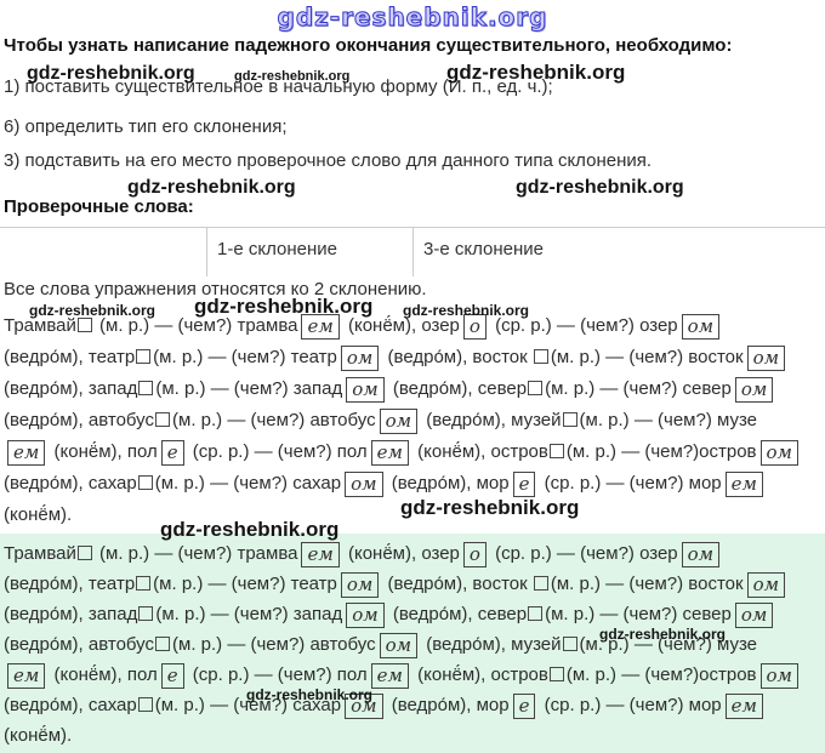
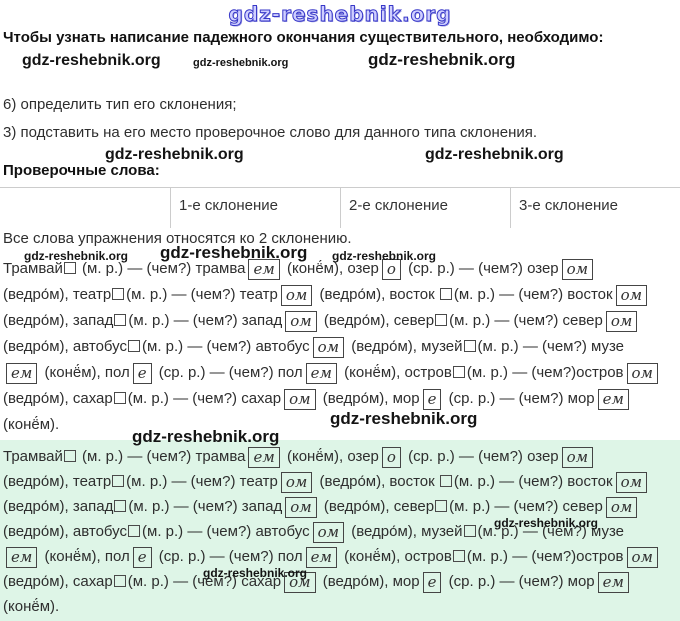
  Чтобы узнать написание падежного окончания существительного, необходимо:
- 1) поставить существительное в начальную форму (И. п., ед. ч.);
  6) определить тип его склонения;
  3) подставить на его место проверочное слово для данного типа склонения.
  Проверочные слова:
  1-е склонение
+ 2-е склонение
  3-е склонение
  Все слова упражнения относятся ко 2 склонению.
  Трамвай (м. р.) — (чем?) трамва ем (конё́м), озер о (ср. р.) — (чем?) озер ом
  (ведро́м), театр (м. р.) — (чем?) театр ом (ведро́м), восток (м. р.) — (чем?) восток ом
  (ведро́м), запад (м. р.) — (чем?) запад ом (ведро́м), север (м. р.) — (чем?) север ом
  (ведро́м), автобус (м. р.) — (чем?) автобус ом (ведро́м), музей (м. р.) — (чем?) музе
  ем (конё́м), пол е (ср. р.) — (чем?) пол ем (конё́м), остров (м. р.) — (чем?)остров ом
  (ведро́м), сахар (м. р.) — (чем?) сахар ом (ведро́м), мор е (ср. р.) — (чем?) мор ем
  (конё́м).
  Трамвай (м. р.) — (чем?) трамва ем (конё́м), озер о (ср. р.) — (чем?) озер ом
  (ведро́м), театр (м. р.) — (чем?) театр ом (ведро́м), восток (м. р.) — (чем?) восток ом
  (ведро́м), запад (м. р.) — (чем?) запад ом (ведро́м), север (м. р.) — (чем?) север ом
  (ведро́м), автобус (м. р.) — (чем?) автобус ом (ведро́м), музей (м. р.) — (чем?) музе
  ем (конё́м), пол е (ср. р.) — (чем?) пол ем (конё́м), остров (м. р.) — (чем?)остров ом
  (ведро́м), сахар (м. р.) — (чем?) сахар ом (ведро́м), мор е (ср. р.) — (чем?) мор ем
  (конё́м).
  gdz-reshebnik.org
  gdz-reshebnik.org
  gdz-reshebnik.org
  gdz-reshebnik.org
  gdz-reshebnik.org
  gdz-reshebnik.org
  gdz-reshebnik.org
  gdz-reshebnik.org
  gdz-reshebnik.org
  gdz-reshebnik.org
  gdz-reshebnik.org
  gdz-reshebnik.org
  gdz-reshebnik.org
